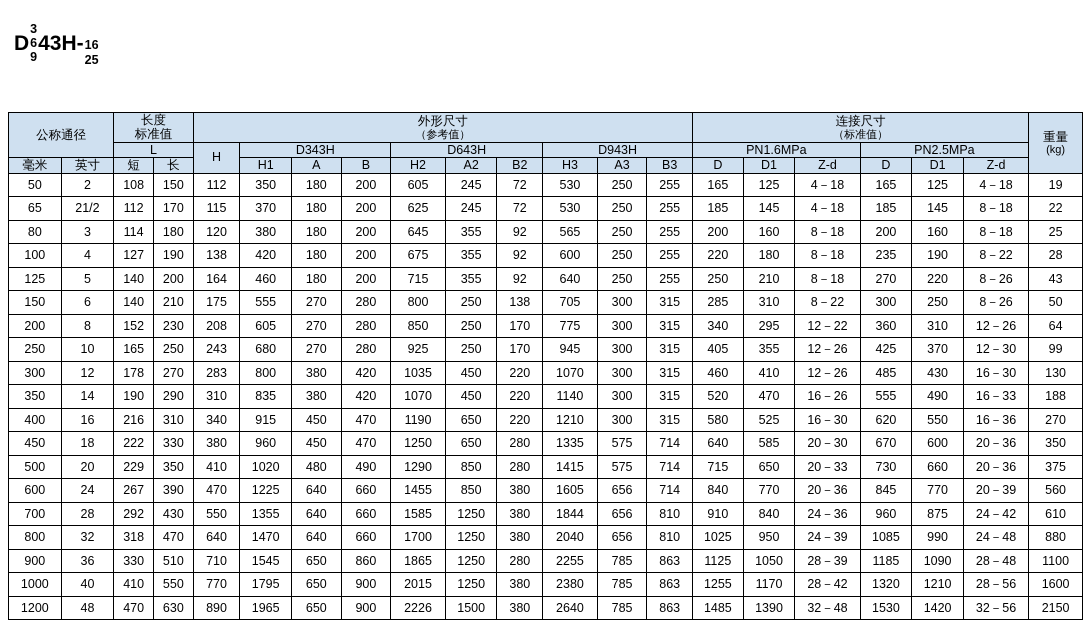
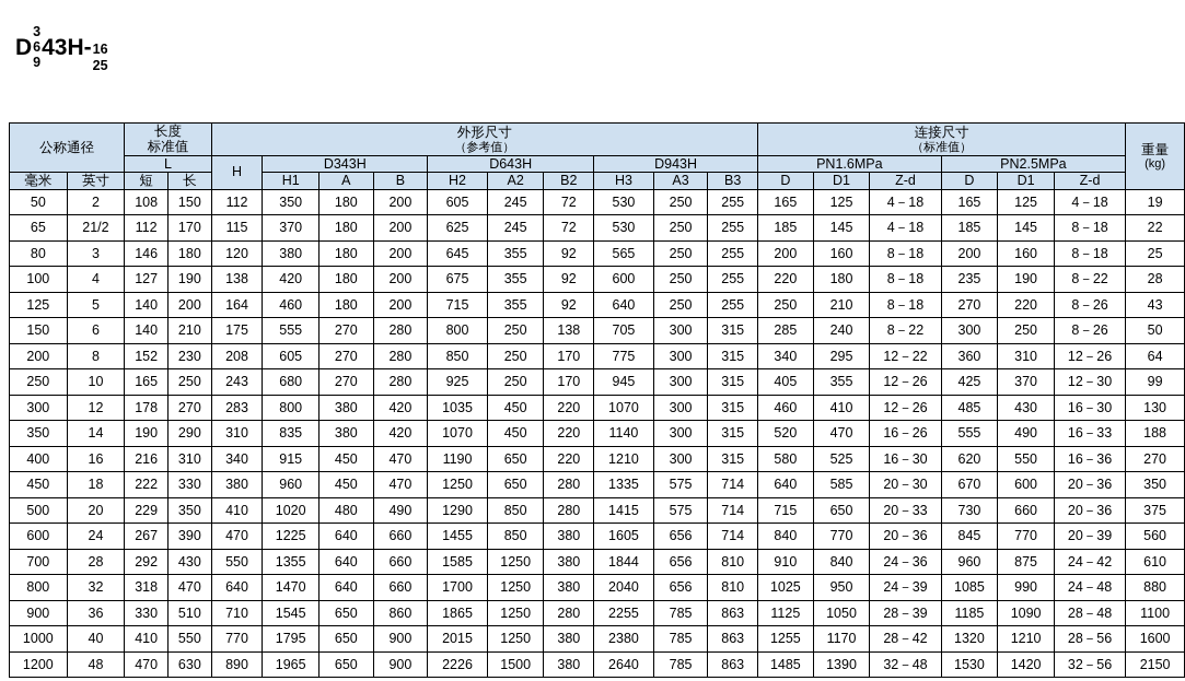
  D
  3
  6
  9
  43H-
  16
  25
  公称通径	长度 标准值	外形尺寸 （参考值）	连接尺寸 （标准值）	重量 (kg)
  L	H	D343H	D643H	D943H	PN1.6MPa	PN2.5MPa
  毫米	英寸	短	长	H1	A	B	H2	A2	B2	H3	A3	B3	D	D1	Z-d	D	D1	Z-d
  50	2	108	150	112	350	180	200	605	245	72	530	250	255	165	125	4－18	165	125	4－18	19
  65	21/2	112	170	115	370	180	200	625	245	72	530	250	255	185	145	4－18	185	145	8－18	22
- 80	3	114	180	120	380	180	200	645	355	92	565	250	255	200	160	8－18	200	160	8－18	25
+ 80	3	146	180	120	380	180	200	645	355	92	565	250	255	200	160	8－18	200	160	8－18	25
  100	4	127	190	138	420	180	200	675	355	92	600	250	255	220	180	8－18	235	190	8－22	28
  125	5	140	200	164	460	180	200	715	355	92	640	250	255	250	210	8－18	270	220	8－26	43
- 150	6	140	210	175	555	270	280	800	250	138	705	300	315	285	310	8－22	300	250	8－26	50
+ 150	6	140	210	175	555	270	280	800	250	138	705	300	315	285	240	8－22	300	250	8－26	50
  200	8	152	230	208	605	270	280	850	250	170	775	300	315	340	295	12－22	360	310	12－26	64
  250	10	165	250	243	680	270	280	925	250	170	945	300	315	405	355	12－26	425	370	12－30	99
  300	12	178	270	283	800	380	420	1035	450	220	1070	300	315	460	410	12－26	485	430	16－30	130
  350	14	190	290	310	835	380	420	1070	450	220	1140	300	315	520	470	16－26	555	490	16－33	188
  400	16	216	310	340	915	450	470	1190	650	220	1210	300	315	580	525	16－30	620	550	16－36	270
  450	18	222	330	380	960	450	470	1250	650	280	1335	575	714	640	585	20－30	670	600	20－36	350
  500	20	229	350	410	1020	480	490	1290	850	280	1415	575	714	715	650	20－33	730	660	20－36	375
  600	24	267	390	470	1225	640	660	1455	850	380	1605	656	714	840	770	20－36	845	770	20－39	560
  700	28	292	430	550	1355	640	660	1585	1250	380	1844	656	810	910	840	24－36	960	875	24－42	610
  800	32	318	470	640	1470	640	660	1700	1250	380	2040	656	810	1025	950	24－39	1085	990	24－48	880
  900	36	330	510	710	1545	650	860	1865	1250	280	2255	785	863	1125	1050	28－39	1185	1090	28－48	1100
  1000	40	410	550	770	1795	650	900	2015	1250	380	2380	785	863	1255	1170	28－42	1320	1210	28－56	1600
  1200	48	470	630	890	1965	650	900	2226	1500	380	2640	785	863	1485	1390	32－48	1530	1420	32－56	2150
